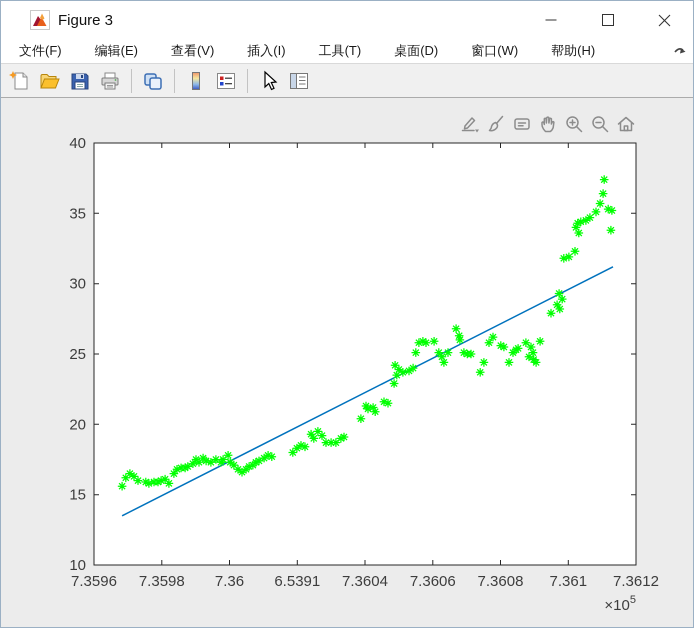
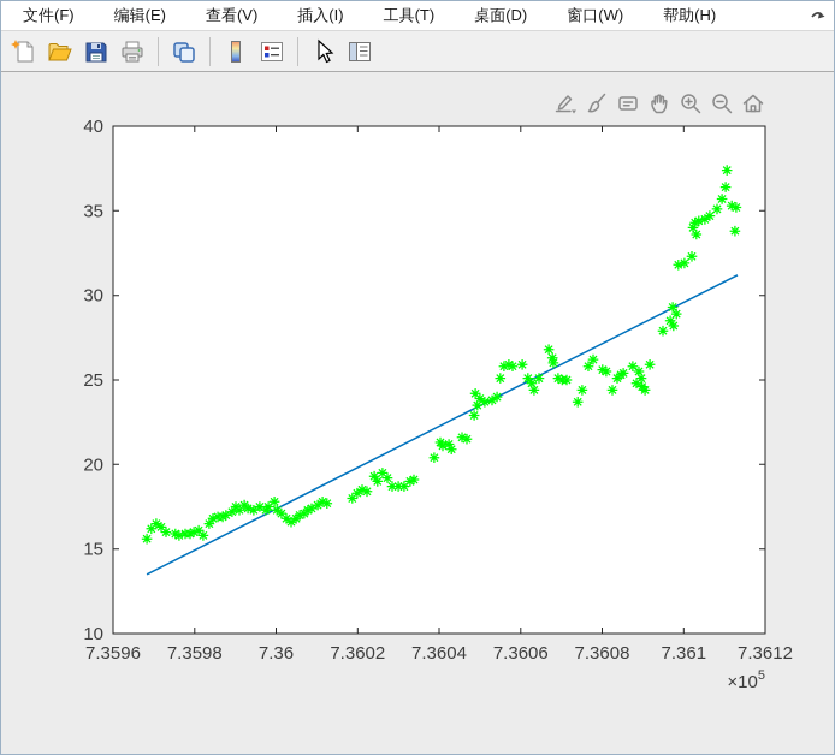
- Figure 3
  文件(F)
  编辑(E)
  查看(V)
  插入(I)
  工具(T)
  桌面(D)
  窗口(W)
  帮助(H)
  7.3596
  7.3598
  7.36
- 6.5391
+ 7.3602
  7.3604
  7.3606
  7.3608
  7.361
  7.3612
  10
  15
  20
  25
  30
  35
  40
  ×105
